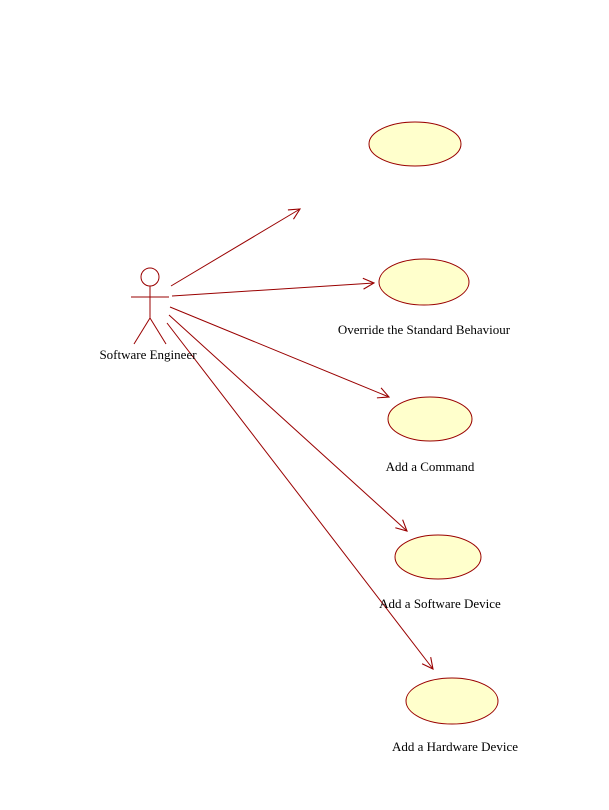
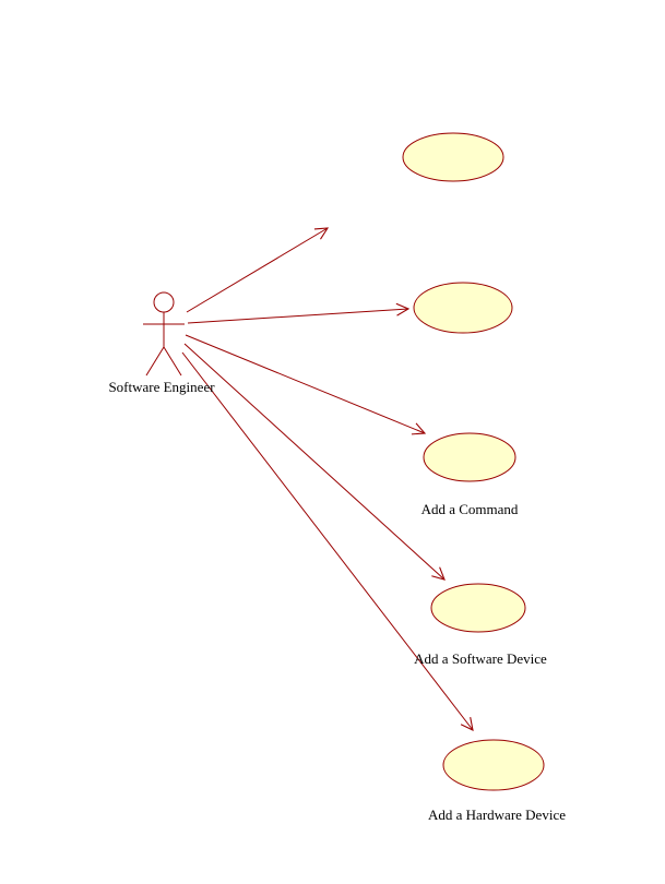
  Software Engineer
- Override the Standard Behaviour
  Add a Command
  Add a Software Device
  Add a Hardware Device
